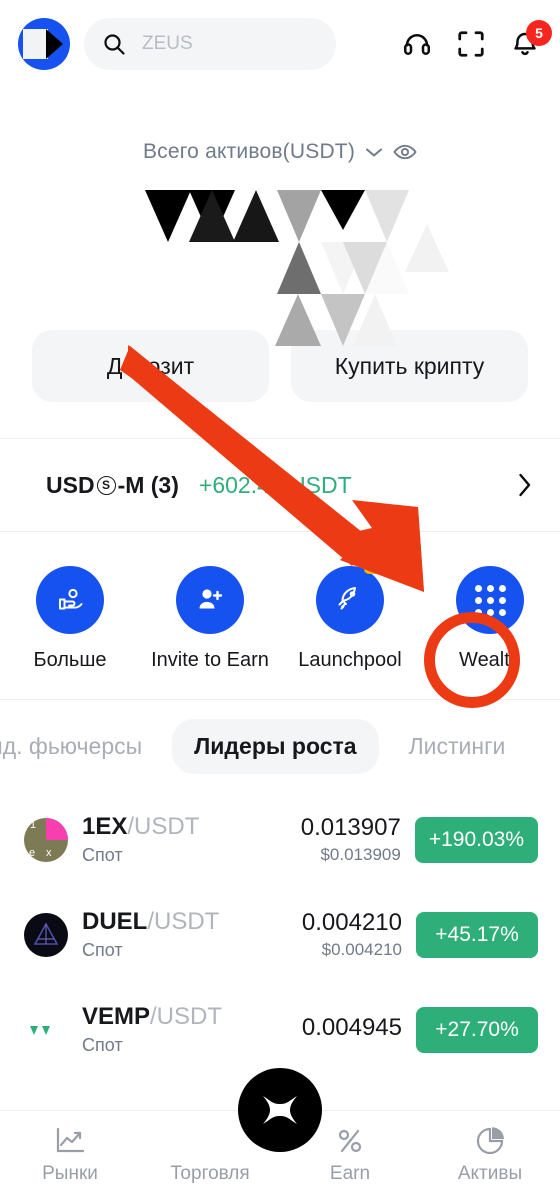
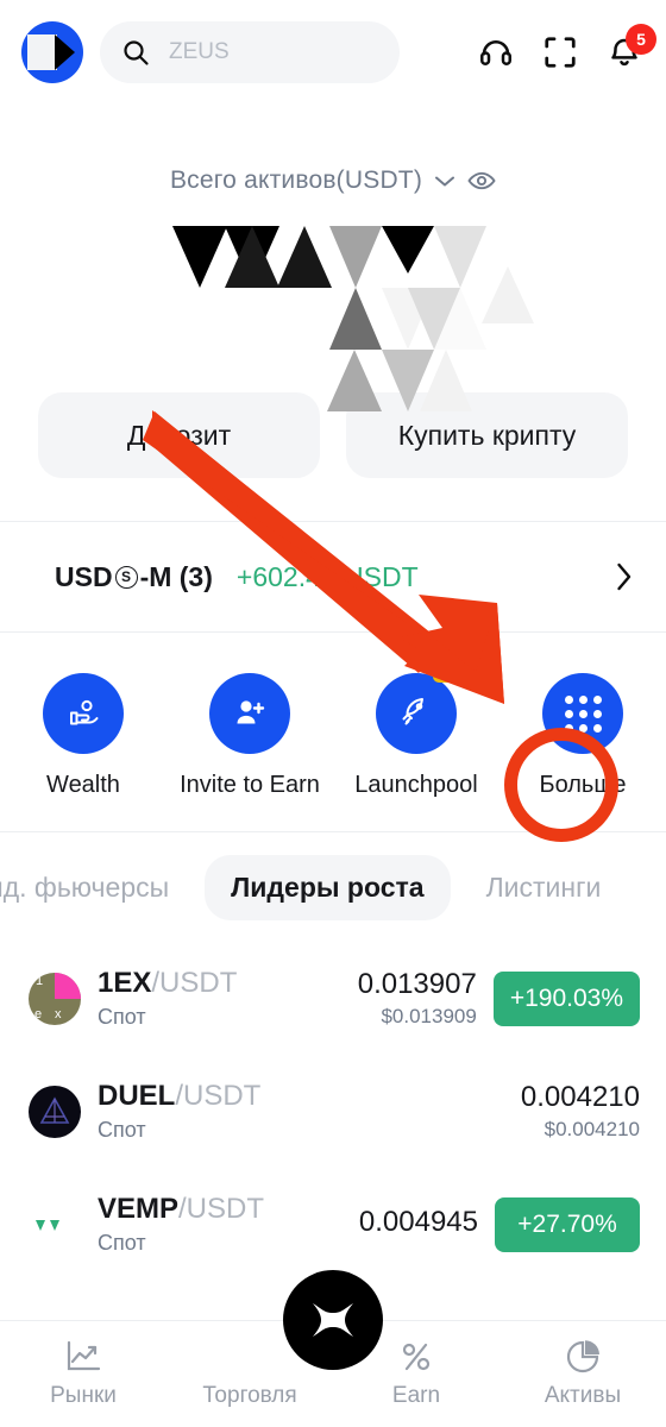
  ZEUS
  5
  Всего активов(USDT)
  Купить крипту
  USD
  S
  -M (3)
  +602.SDT
- Больше
+ Wealth
  Invite to Earn
  Launchpool
- Wealth
+ Больше
  д. фьючерсы
  Лидеры роста
  Листинги
  1
  e
  x
  1EX/USDT
  Спот
  0.013907
  $0.013909
  +190.03%
  DUEL/USDT
  Спот
  0.004210
  $0.004210
- +45.17%
  VEMP/USDT
  Спот
  0.004945
  +27.70%
  Рынки
  Торговля
  Earn
  Активы
